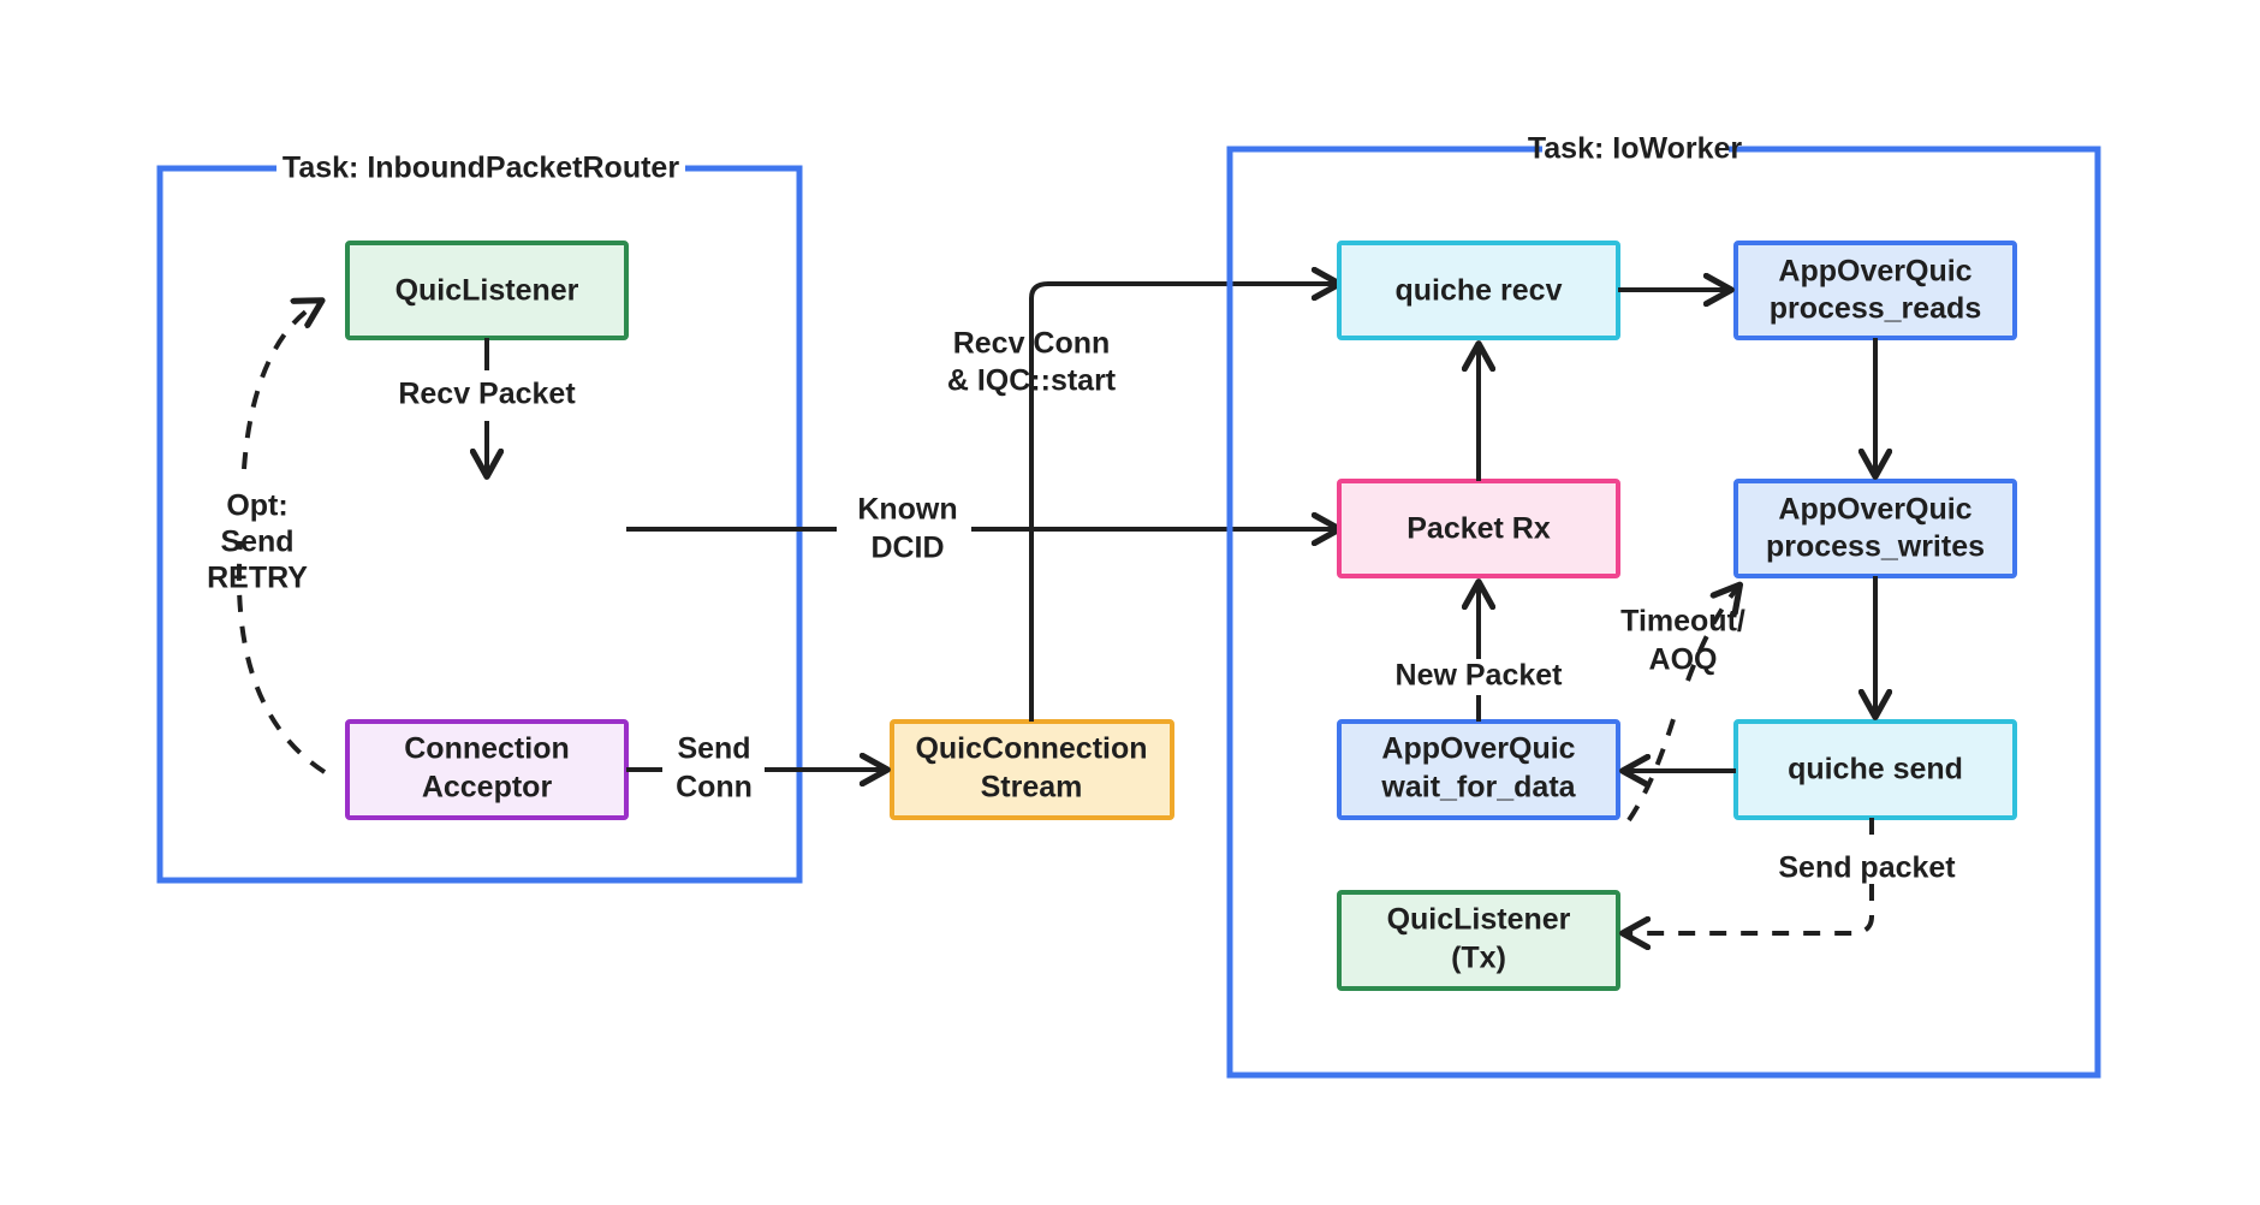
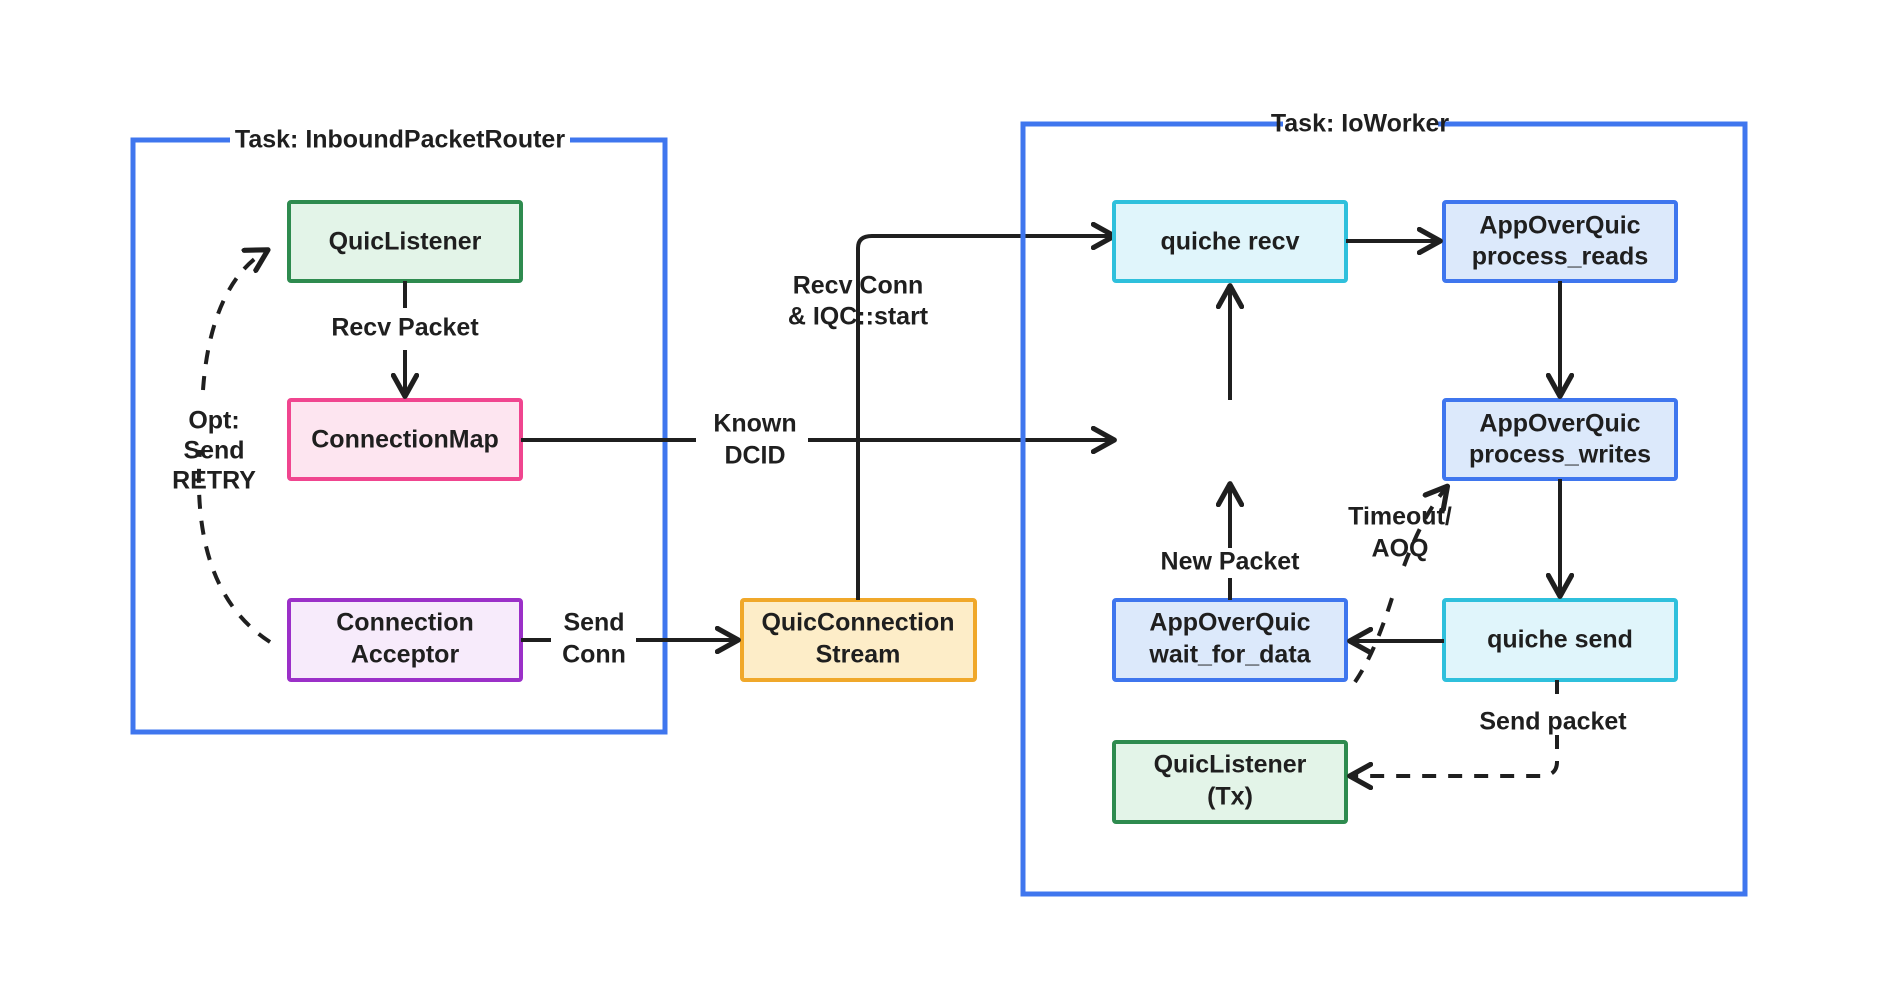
  Task: InboundPacketRouter
  QuicListener
+ ConnectionMap
  Connection
  Acceptor
  Recv Packet
  Opt:
  Send
  RETRY
  QuicConnection
  Stream
  Send
  Conn
  Known
  DCID
  Recv Conn
  & IQC::start
  Task: IoWorker
  quiche recv
  AppOverQuic
  process_reads
- Packet Rx
  AppOverQuic
  process_writes
  AppOverQuic
  wait_for_data
  quiche send
  QuicListener
  (Tx)
  New Packet
  Timeout/
  AOQ
  Send packet
